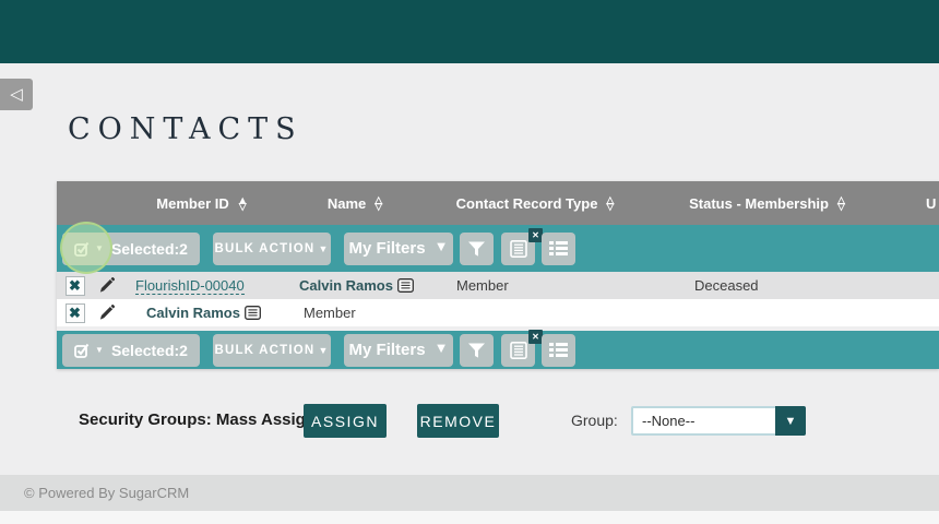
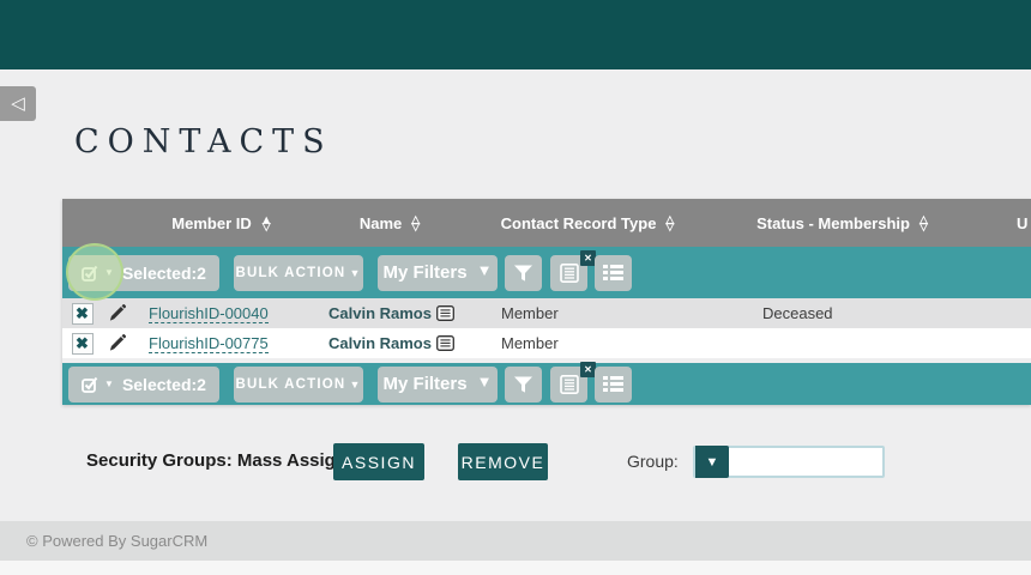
  ◁
  CONTACTS
  Member ID
  ▲
  ▽
  Name
  △
  ▽
  Contact Record Type
  △
  ▽
  Status - Membership
  △
  ▽
  U
  ▼
  Selected:2
  BULK ACTION
  ▼
  My Filters
  ▼
  ✕
  ✖
  FlourishID-00040
  Calvin Ramos
  Member
  Deceased
  ✖
+ FlourishID-00775
  Calvin Ramos
  Member
  ▼
  Selected:2
  BULK ACTION
  ▼
  My Filters
  ▼
  ✕
  Security Groups: Mass Assig
  ASSIGN
  REMOVE
  Group:
- --None--
  ▼
  © Powered By SugarCRM
